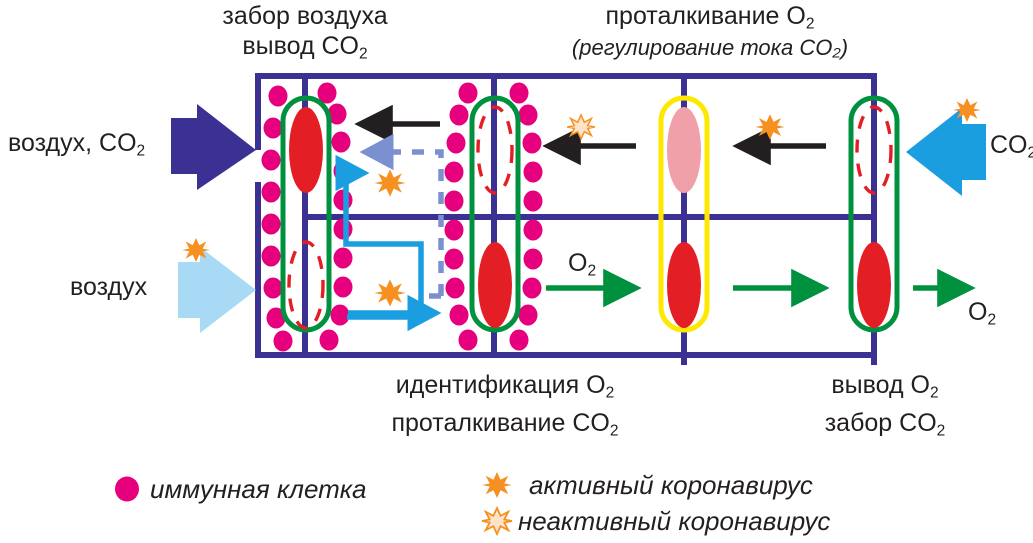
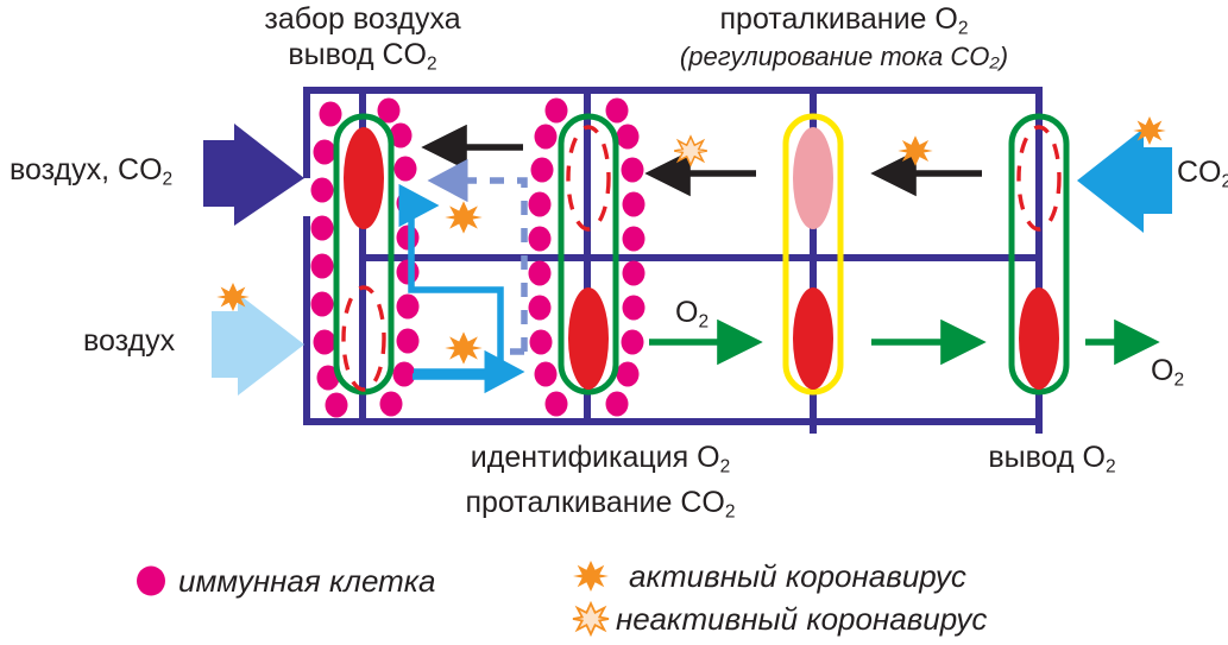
  забор воздуха
  вывод CO2
  проталкивание O2
  (регулирование тока CO₂)
  воздух, CO2
  воздух
  CO2
  O2
  O2
  идентификация O2
  проталкивание CO2
  вывод O2
- забор CO2
  иммунная клетка
  активный коронавирус
  неактивный коронавирус
